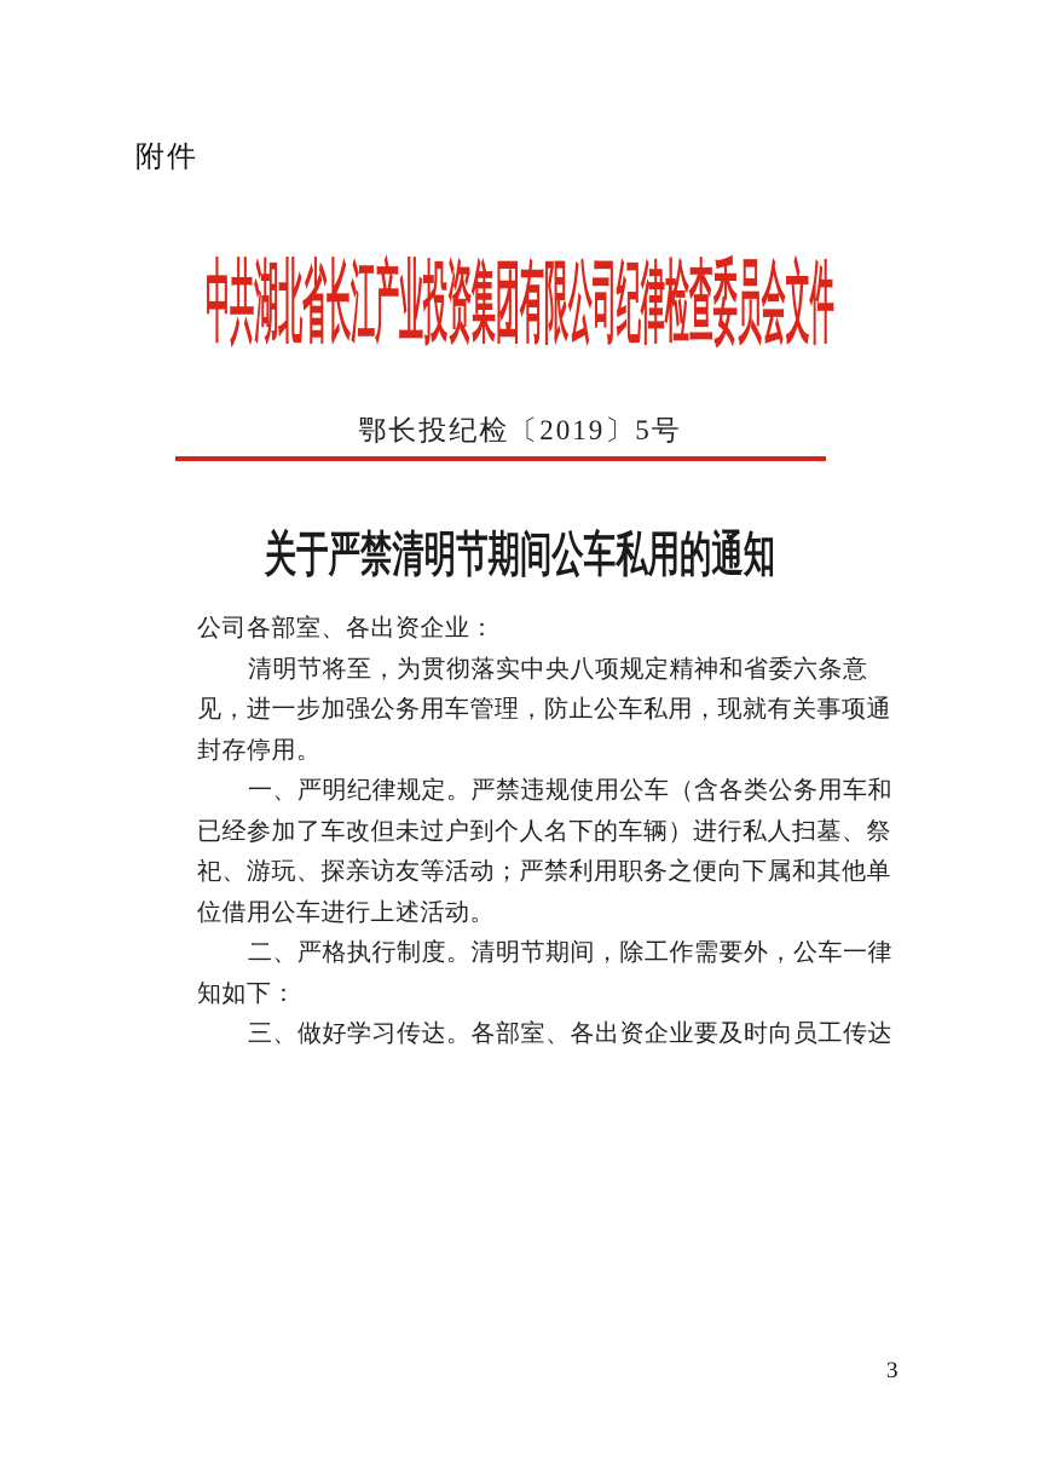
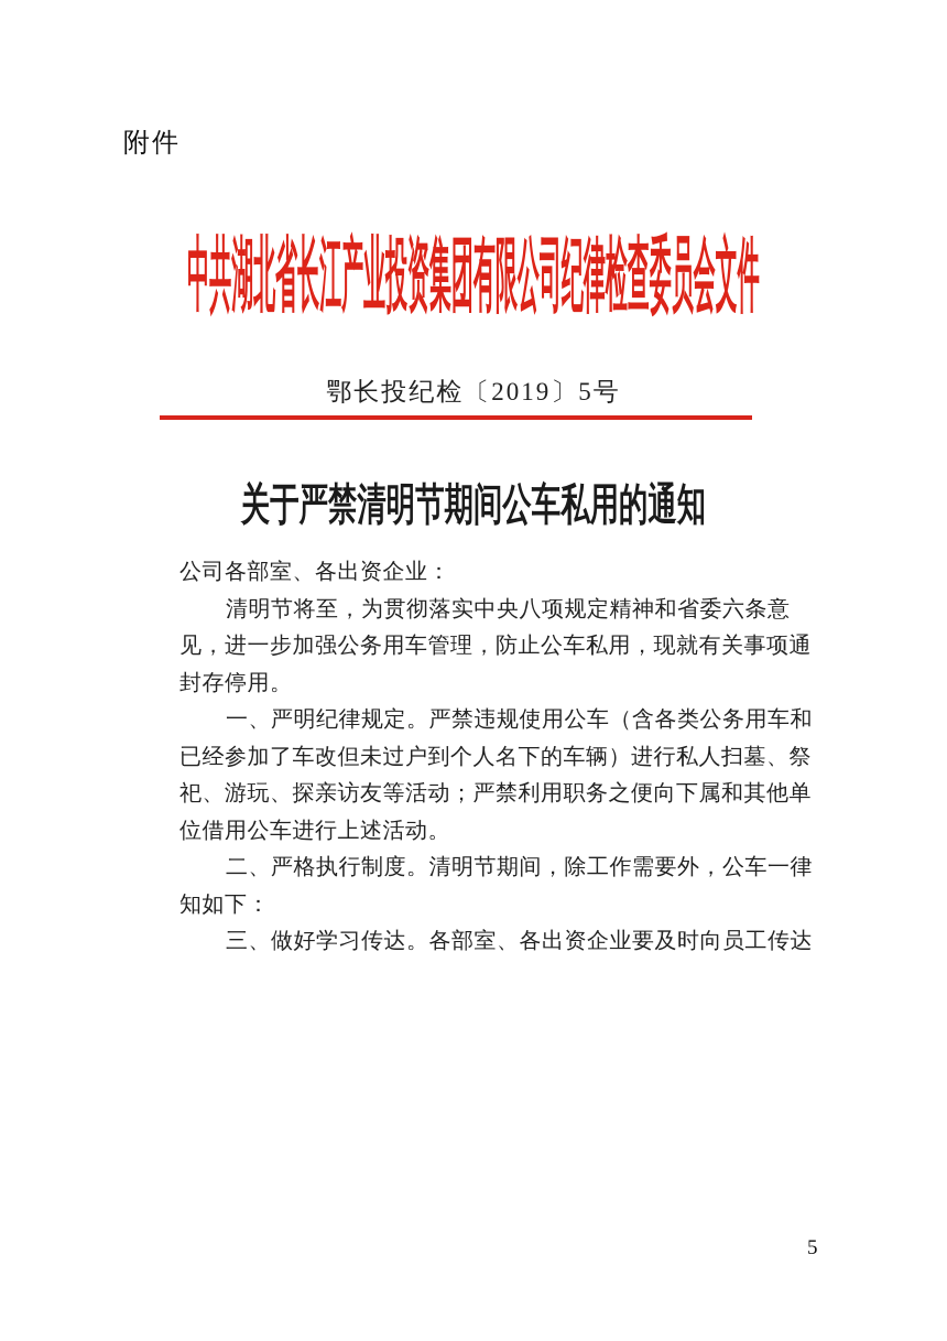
  附件
  中共湖北省长江产业投资集团有限公司纪律检查委员会文件
  鄂长投纪检〔2019〕5号
  关于严禁清明节期间公车私用的通知
  公司各部室、各出资企业：
  清明节将至，为贯彻落实中央八项规定精神和省委六条意
  见，进一步加强公务用车管理，防止公车私用，现就有关事项通
  封存停用。
  一、严明纪律规定。严禁违规使用公车（含各类公务用车和
  已经参加了车改但未过户到个人名下的车辆）进行私人扫墓、祭
  祀、游玩、探亲访友等活动；严禁利用职务之便向下属和其他单
  位借用公车进行上述活动。
  二、严格执行制度。清明节期间，除工作需要外，公车一律
  知如下：
  三、做好学习传达。各部室、各出资企业要及时向员工传达
- 3
+ 5
